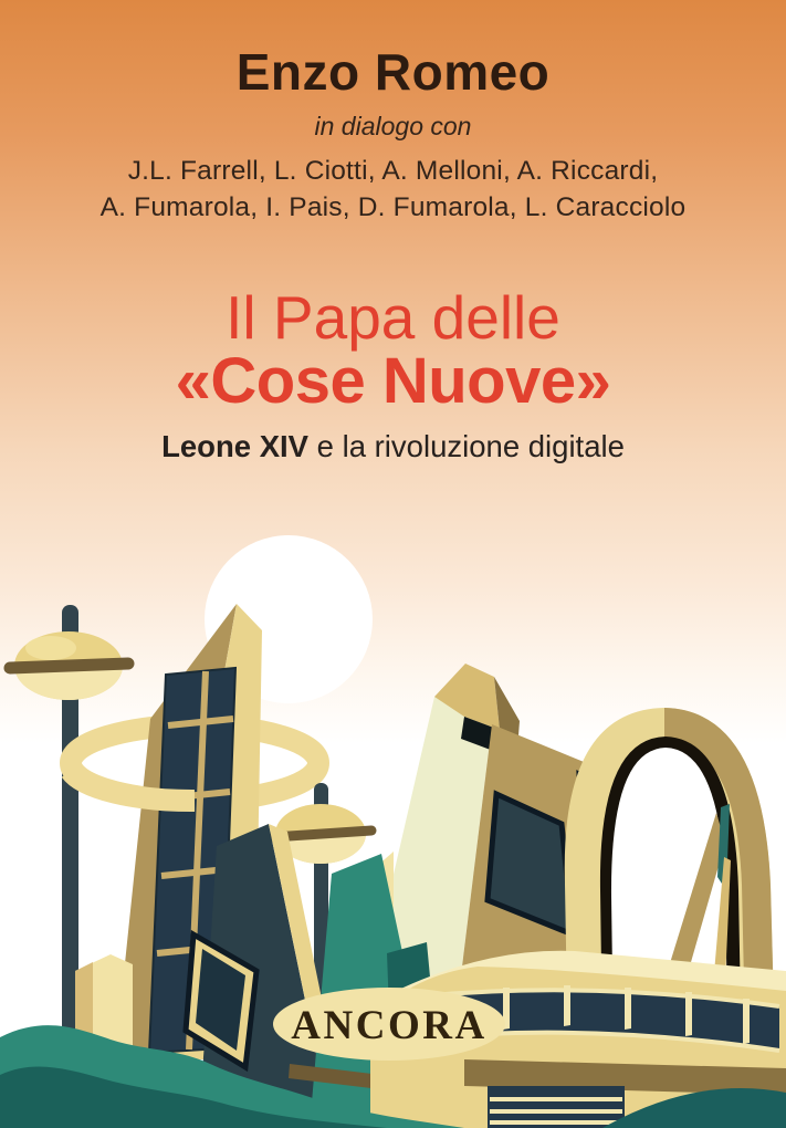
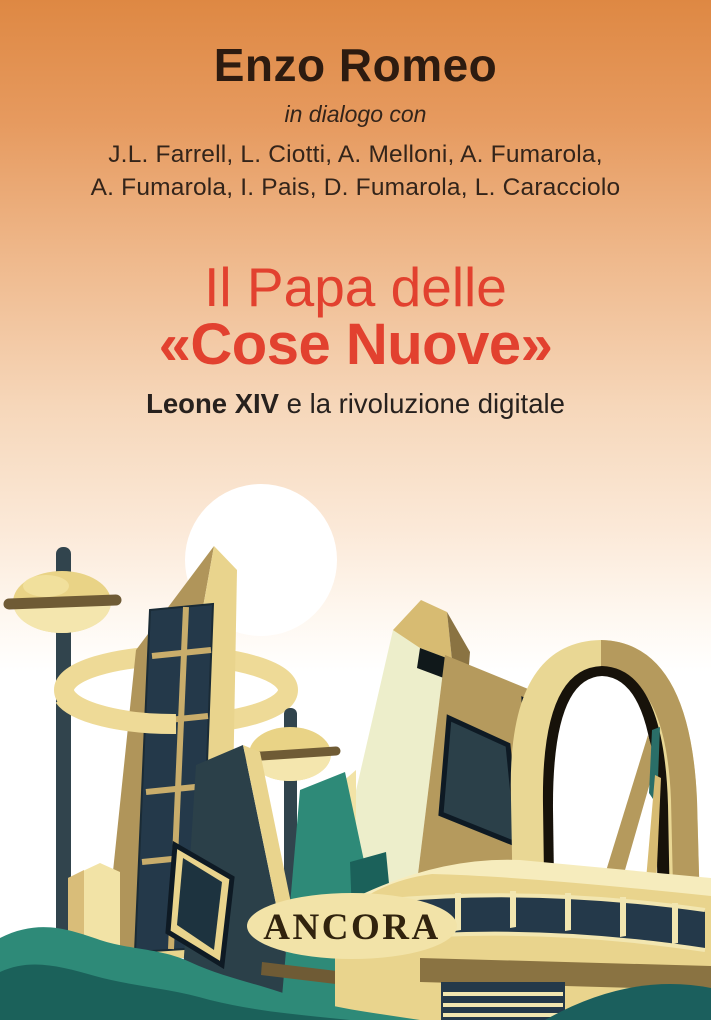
  ANCORA
  Enzo Romeo
  in dialogo con
- J.L. Farrell, L. Ciotti, A. Melloni, A. Riccardi,
+ J.L. Farrell, L. Ciotti, A. Melloni, A. Fumarola,
  A. Fumarola, I. Pais, D. Fumarola, L. Caracciolo
  Il Papa delle
  «Cose Nuove»
  Leone XIV e la rivoluzione digitale
